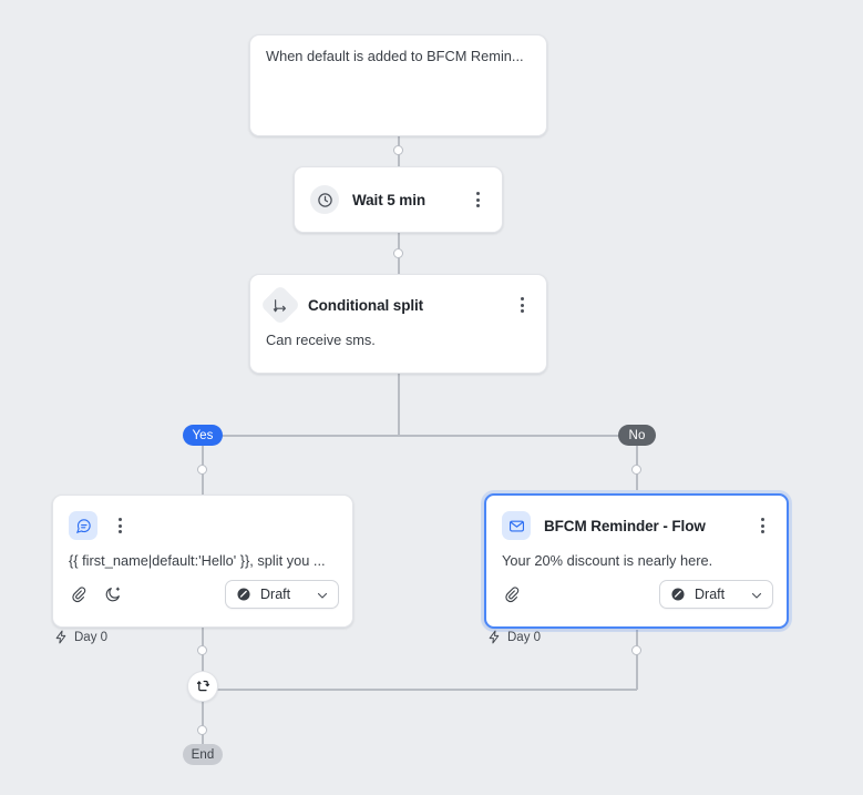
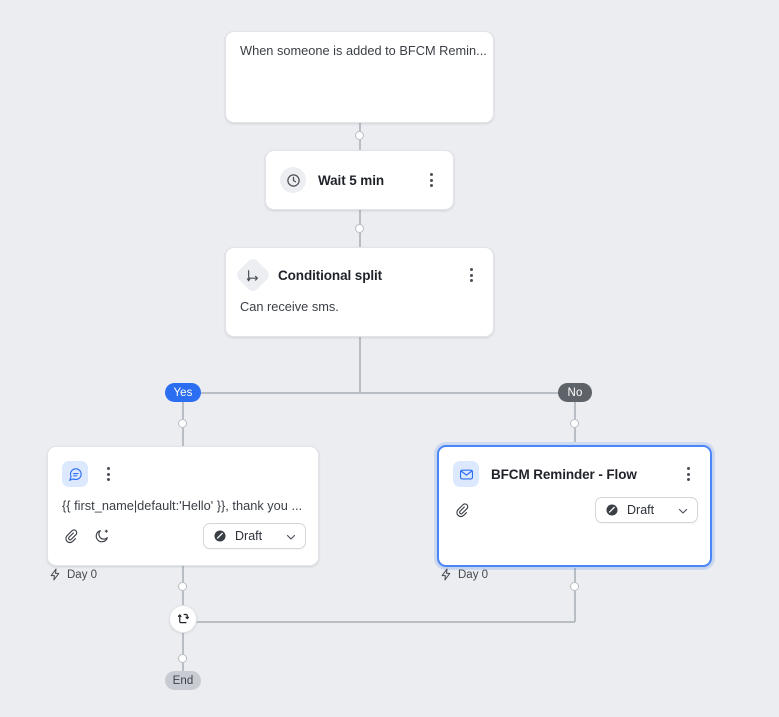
- When default is added to BFCM Remin...
+ When someone is added to BFCM Remin...
  Wait 5 min
  Conditional split
  Can receive sms.
  Yes
  No
- {{ first_name|default:'Hello' }}, split you ...
+ {{ first_name|default:'Hello' }}, thank you ...
  Draft
  Day 0
  BFCM Reminder - Flow
- Your 20% discount is nearly here.
  Draft
  Day 0
  End
